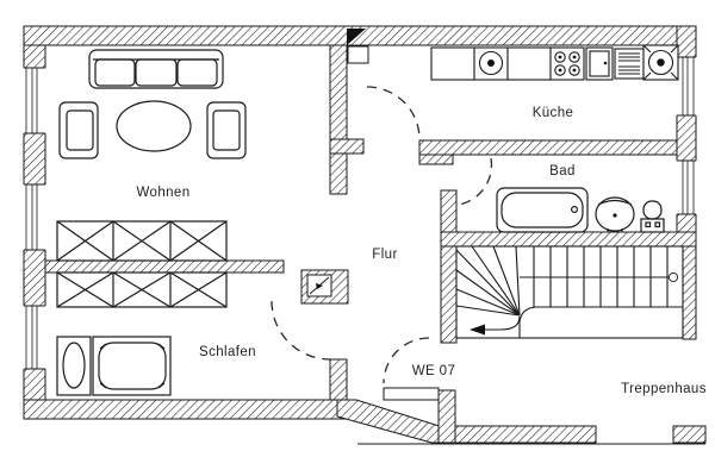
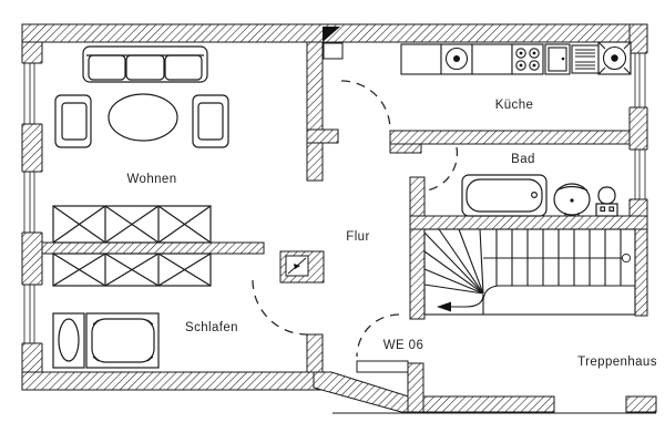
  Wohnen
  Schlafen
  Flur
  Küche
  Bad
- WE 07
+ WE 06
  Treppenhaus
